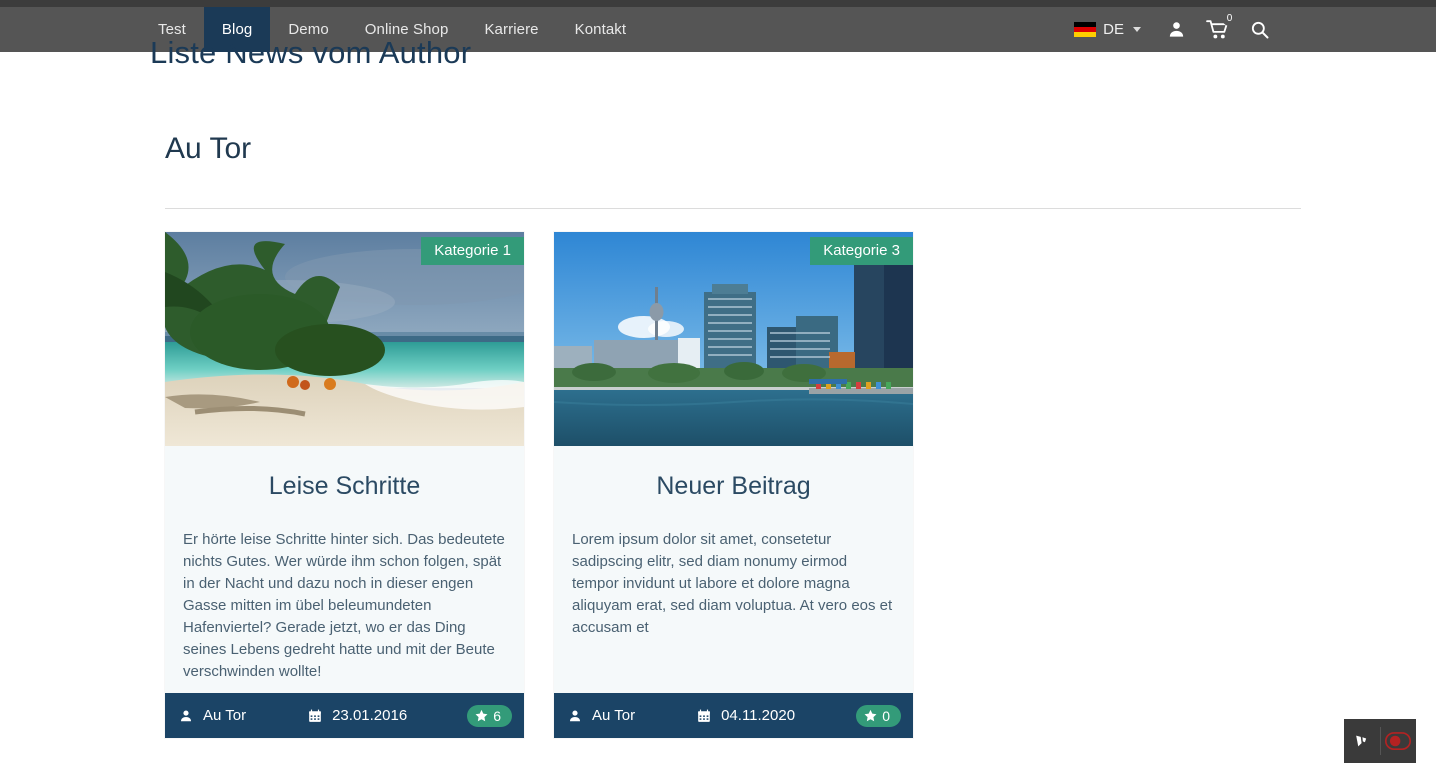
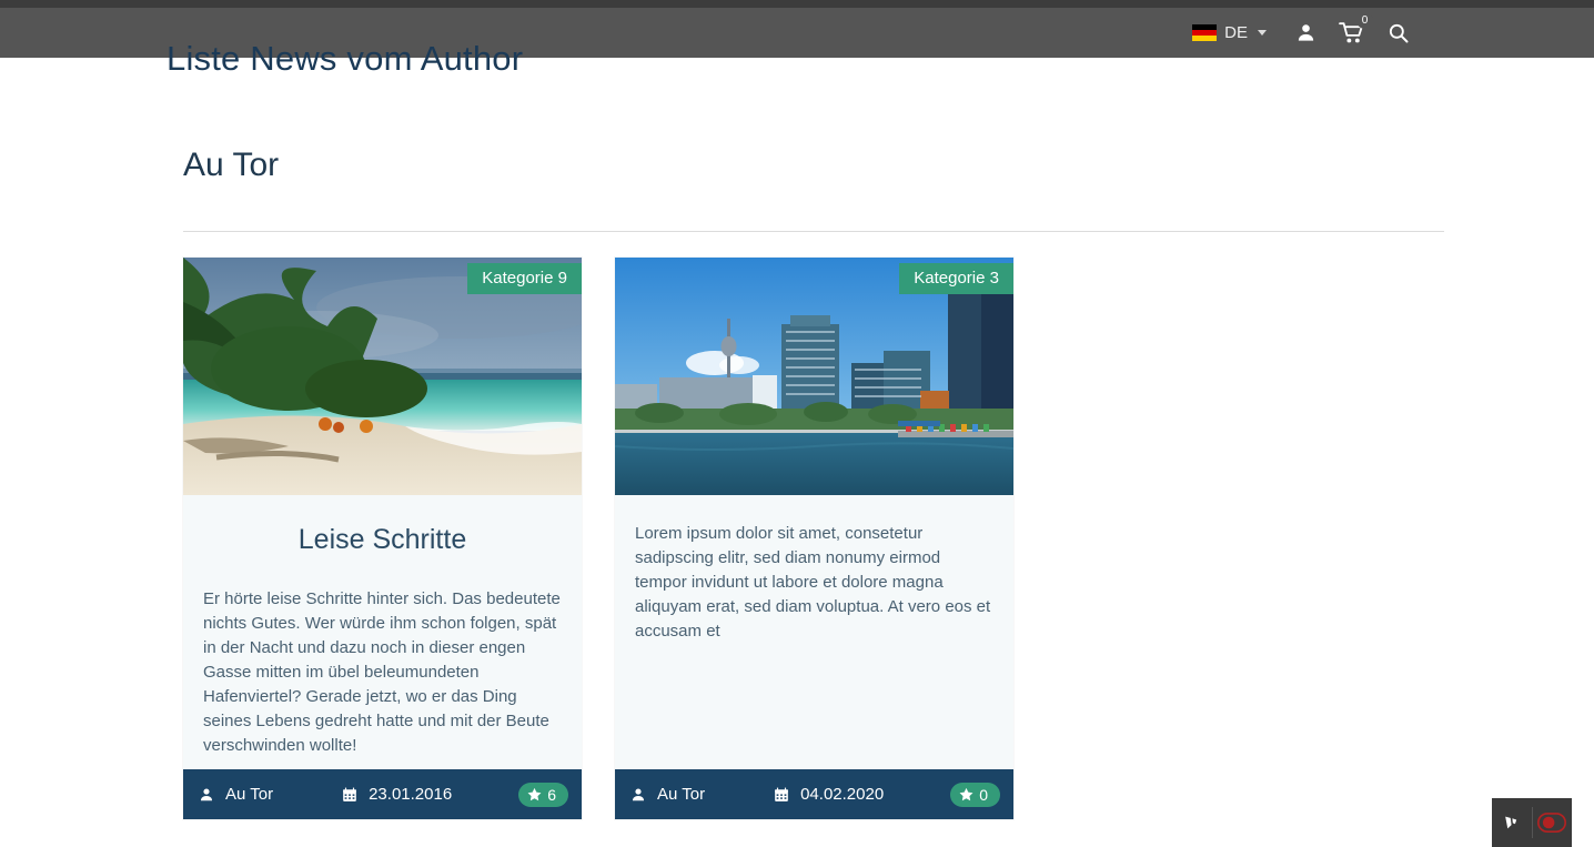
- Test
- Blog
- Demo
- Online Shop
- Karriere
- Kontakt
  DE
  0
  Liste News vom Author
  Au Tor
- Kategorie 1
+ Kategorie 9
  Leise Schritte
  Er hörte leise Schritte hinter sich. Das bedeutete nichts Gutes. Wer würde ihm schon folgen, spät in der Nacht und dazu noch in dieser engen Gasse mitten im übel beleumundeten Hafenviertel? Gerade jetzt, wo er das Ding seines Lebens gedreht hatte und mit der Beute verschwinden wollte!
  Au Tor
  23.01.2016
  6
  Kategorie 3
- Neuer Beitrag
  Lorem ipsum dolor sit amet, consetetur sadipscing elitr, sed diam nonumy eirmod tempor invidunt ut labore et dolore magna aliquyam erat, sed diam voluptua. At vero eos et accusam et
  Au Tor
- 04.11.2020
+ 04.02.2020
  0
